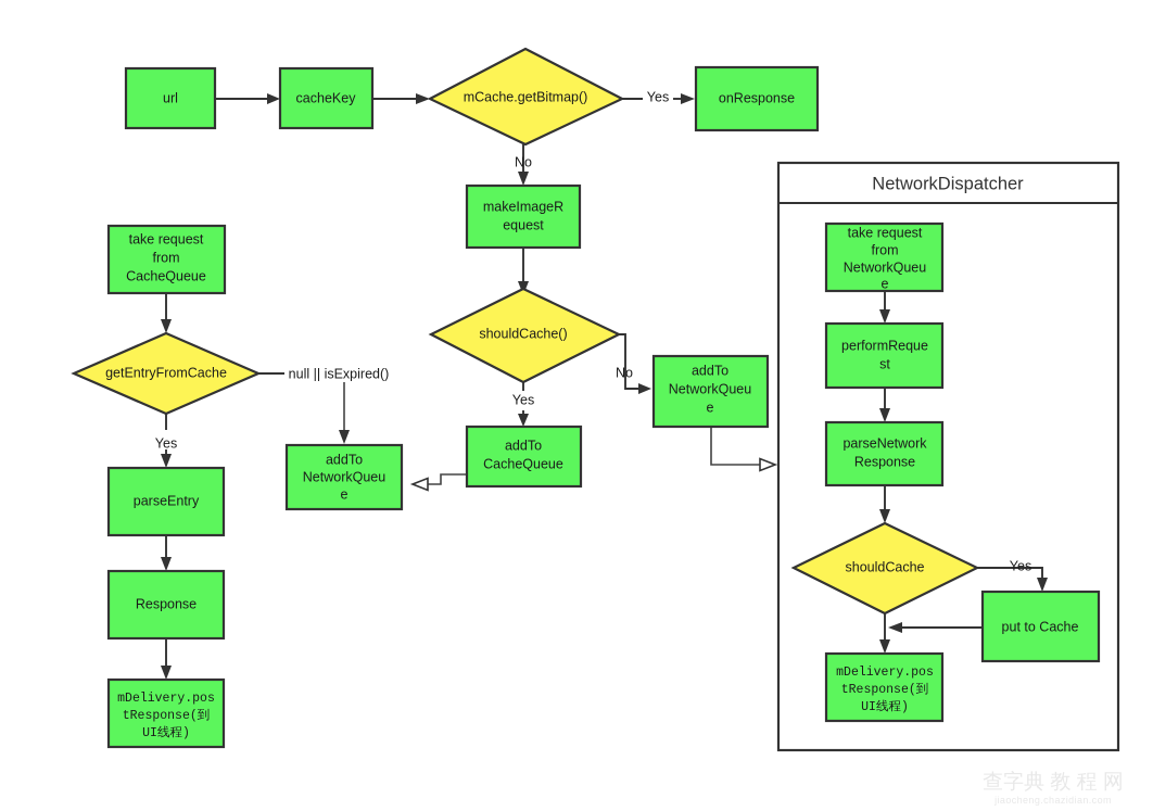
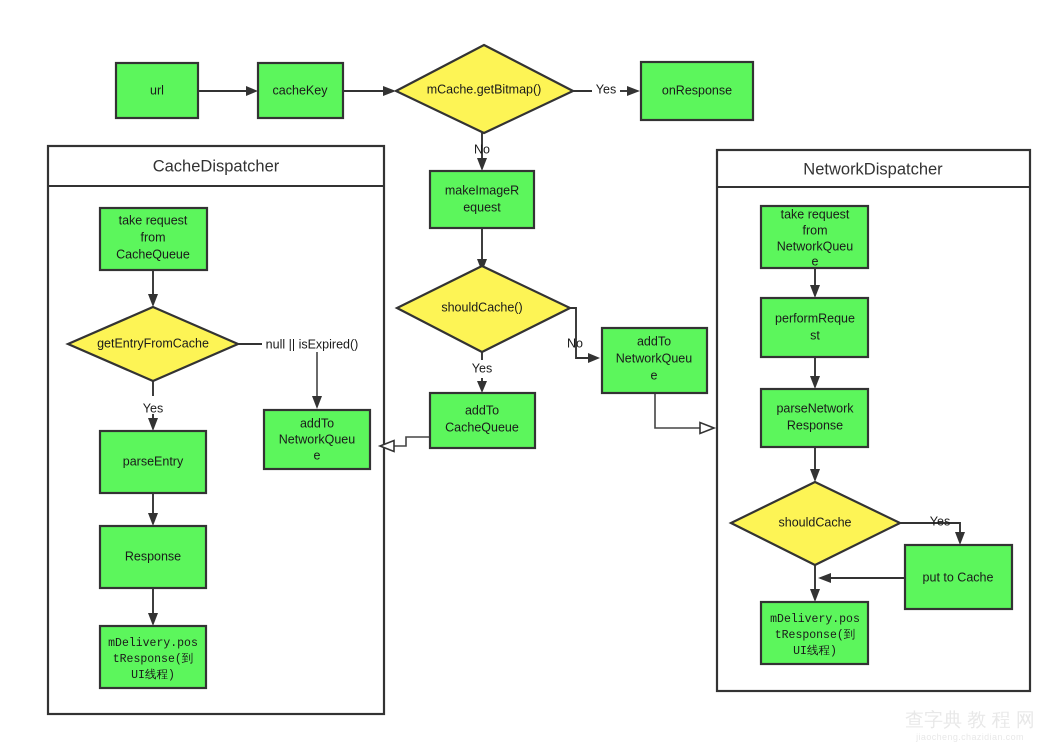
+ CacheDispatcher
  NetworkDispatcher
  Yes
  No
  Yes
  No
  null || isExpired()
  Yes
  Yes
  url
  cacheKey
  mCache.getBitmap()
  onResponse
  makeImageR
  equest
  shouldCache()
  addTo
  CacheQueue
  addTo
  NetworkQueu
  e
  take request
  from
  CacheQueue
  getEntryFromCache
  addTo
  NetworkQueu
  e
  parseEntry
  Response
  mDelivery.pos
  tResponse(到
  UI线程)
  take request
  from
  NetworkQueu
  e
  performReque
  st
  parseNetwork
  Response
  shouldCache
  put to Cache
  mDelivery.pos
  tResponse(到
  UI线程)
